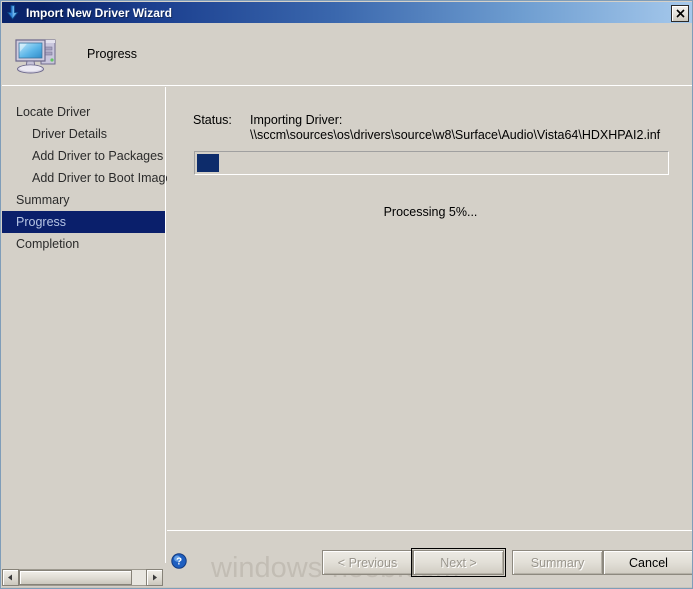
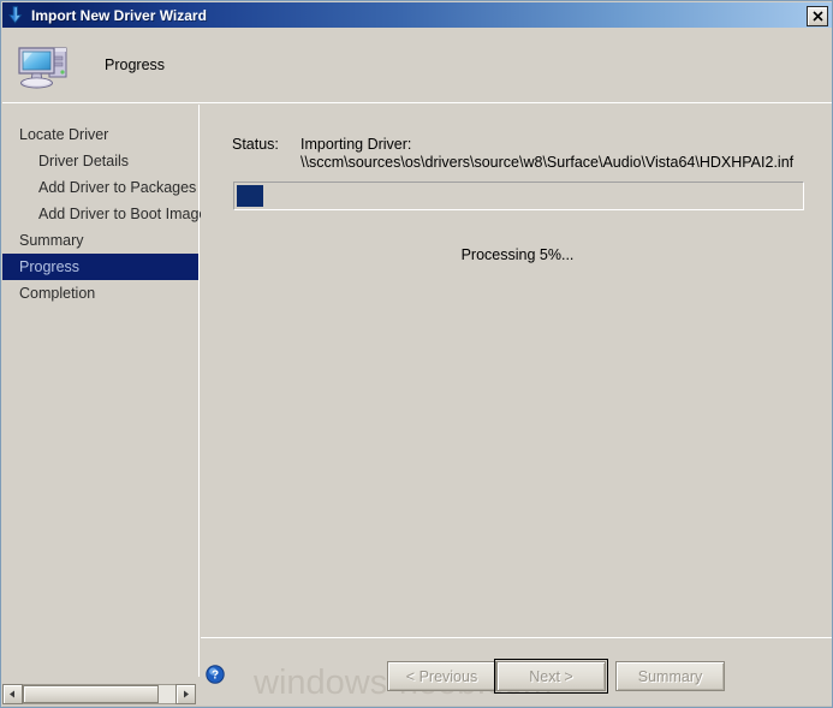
  Import New Driver Wizard
  Progress
  Locate Driver
  Driver Details
  Add Driver to Packages
  Add Driver to Boot Imag
  Summary
  Progress
  Completion
  Status:
  Importing Driver:
  \\sccm\sources\os\drivers\source\w8\Surface\Audio\Vista64\HDXHPAI2.inf
  Processing 5%...
  ?
  < Previous
  Next >
  Summary
- Cancel
